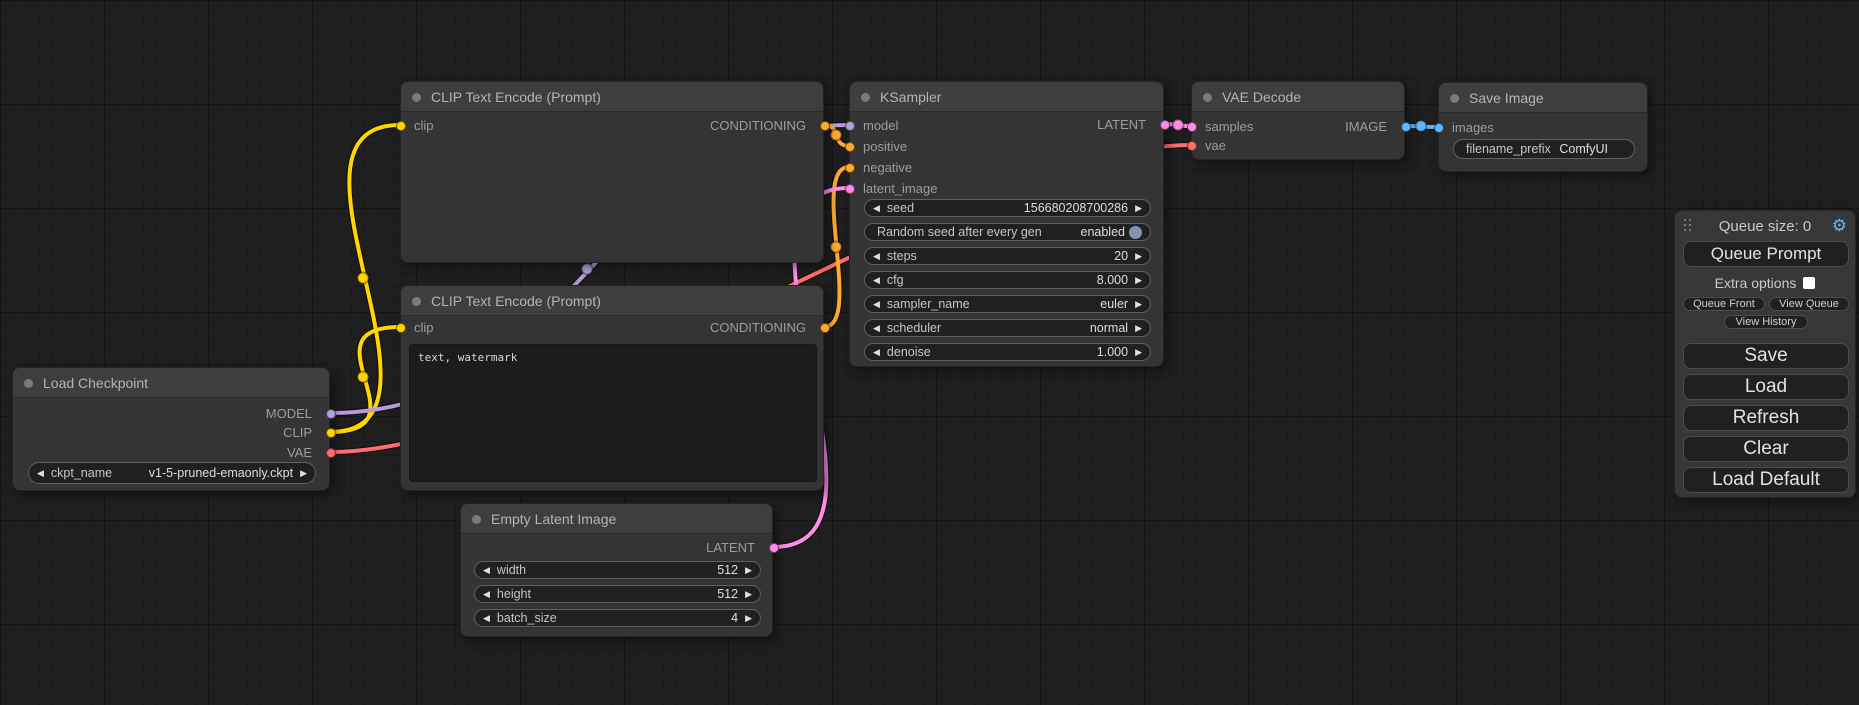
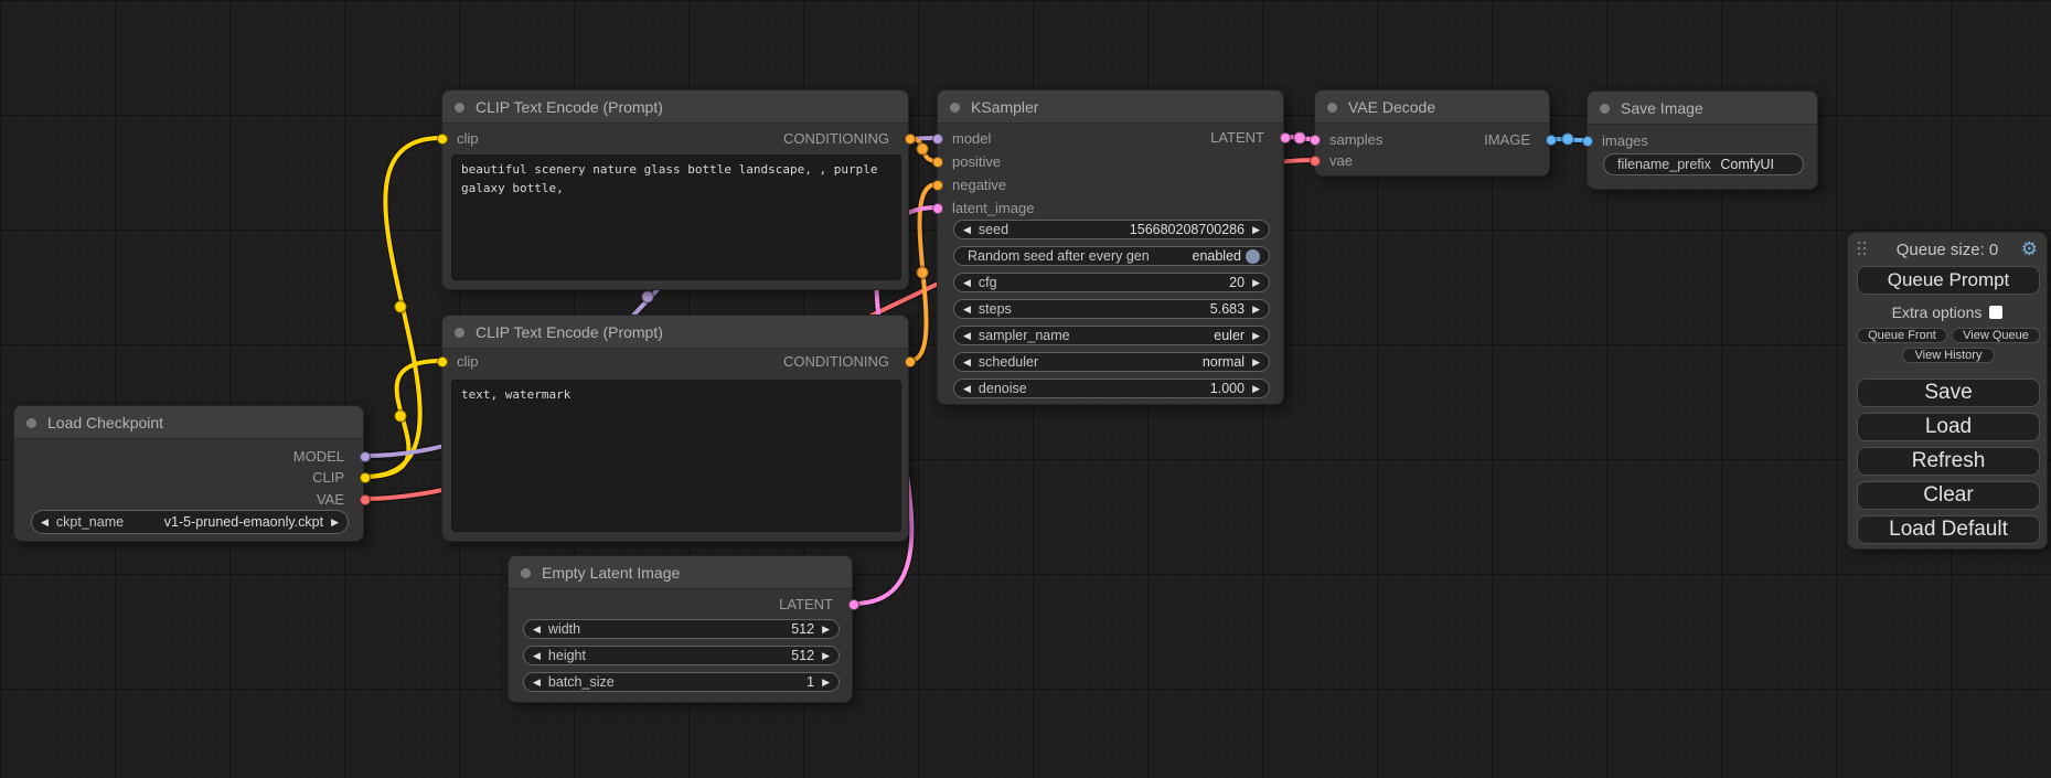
  Load Checkpoint
  MODEL
  CLIP
  VAE
  ◀
  ckpt_name
  v1-5-pruned-emaonly.ckpt
  ▶
  CLIP Text Encode (Prompt)
  clip
  CONDITIONING
+ beautiful scenery nature glass bottle landscape, , purple galaxy bottle,
  CLIP Text Encode (Prompt)
  clip
  CONDITIONING
  text, watermark
  KSampler
  model
  positive
  negative
  latent_image
  LATENT
  ◀
  seed
  156680208700286
  ▶
  Random seed after every gen
  enabled
  ◀
- steps
+ cfg
  20
  ▶
  ◀
- cfg
+ steps
- 8.000
+ 5.683
  ▶
  ◀
  sampler_name
  euler
  ▶
  ◀
  scheduler
  normal
  ▶
  ◀
  denoise
  1.000
  ▶
  VAE Decode
  samples
  vae
  IMAGE
  Save Image
  images
  filename_prefix
  ComfyUI
  Empty Latent Image
  LATENT
  ◀
  width
  512
  ▶
  ◀
  height
  512
  ▶
  ◀
  batch_size
- 4
+ 1
  ▶
  Queue size: 0
  ⚙
  Queue Prompt
  Extra options
  Queue Front
  View Queue
  View History
  Save
  Load
  Refresh
  Clear
  Load Default
